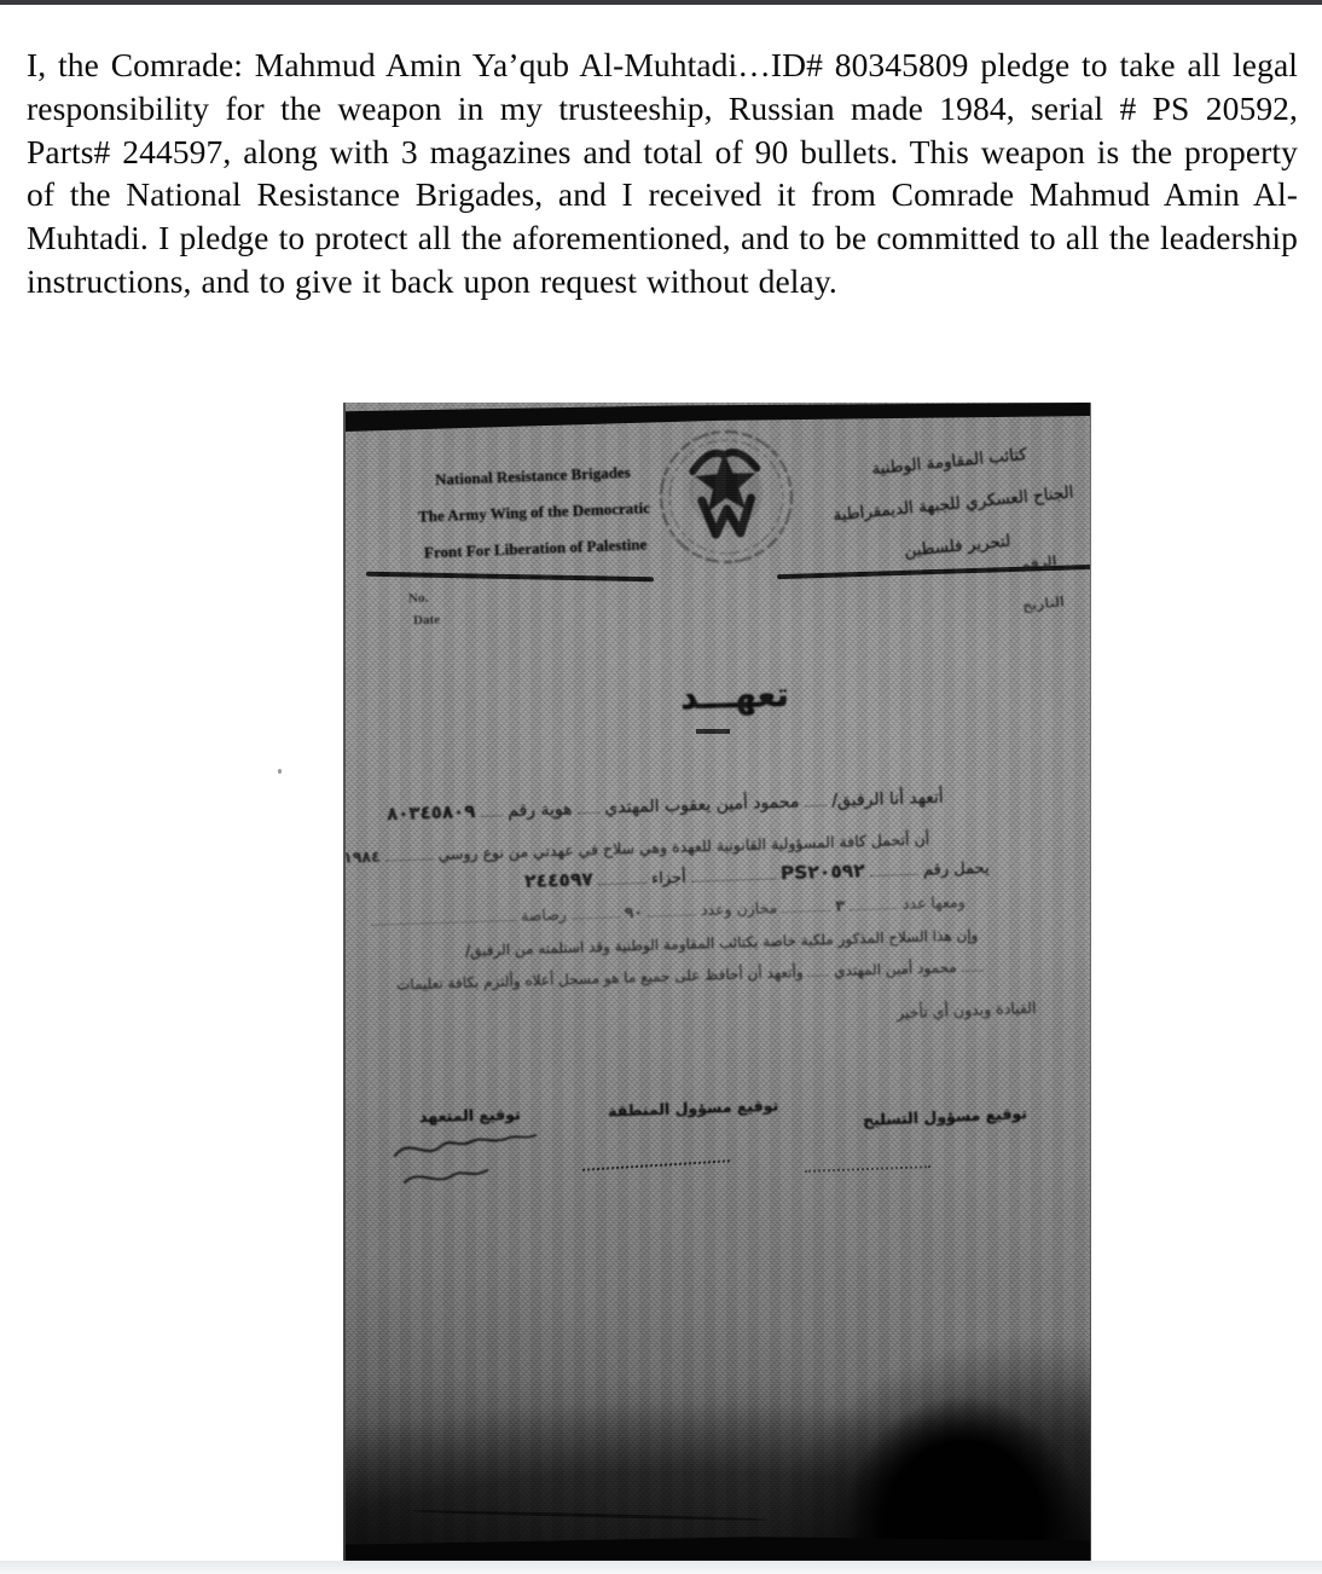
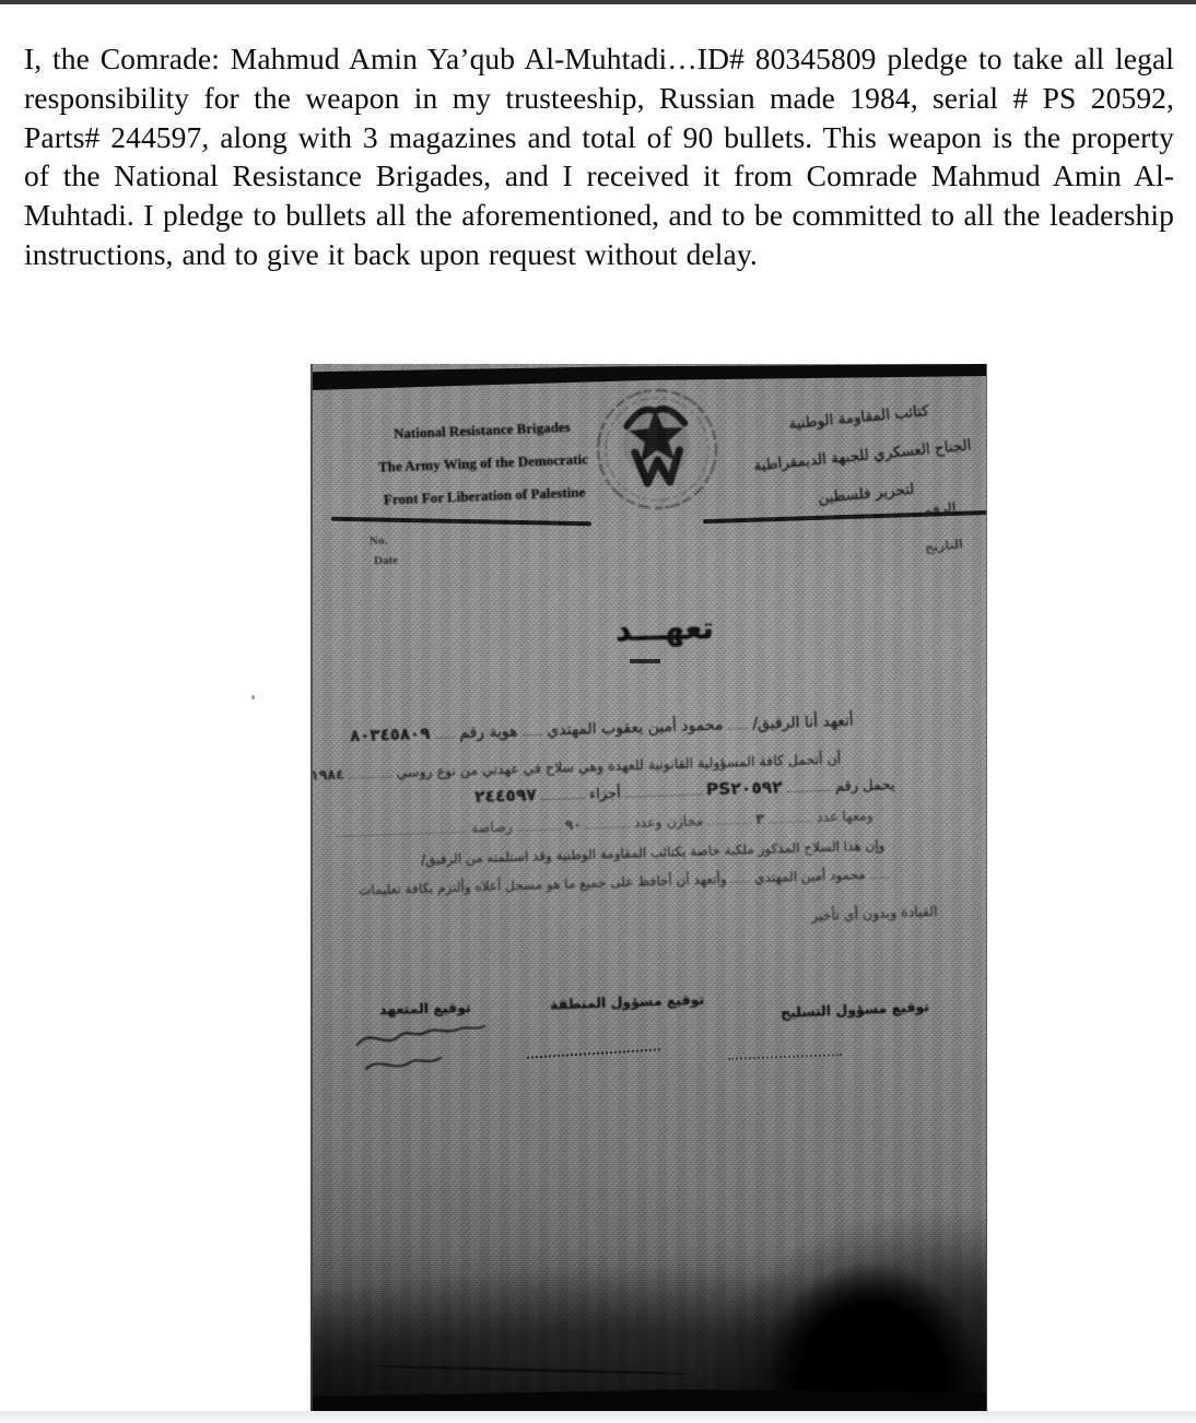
- I, the Comrade: Mahmud Amin Ya’qub Al-Muhtadi…ID# 80345809 pledge to take all legal responsibility for the weapon in my trusteeship, Russian made 1984, serial # PS 20592, Parts# 244597, along with 3 magazines and total of 90 bullets. This weapon is the property of the National Resistance Brigades, and I received it from Comrade Mahmud Amin Al-Muhtadi. I pledge to protect all the aforementioned, and to be committed to all the leadership instructions, and to give it back upon request without delay.
+ I, the Comrade: Mahmud Amin Ya’qub Al-Muhtadi…ID# 80345809 pledge to take all legal responsibility for the weapon in my trusteeship, Russian made 1984, serial # PS 20592, Parts# 244597, along with 3 magazines and total of 90 bullets. This weapon is the property of the National Resistance Brigades, and I received it from Comrade Mahmud Amin Al-Muhtadi. I pledge to bullets all the aforementioned, and to be committed to all the leadership instructions, and to give it back upon request without delay.
